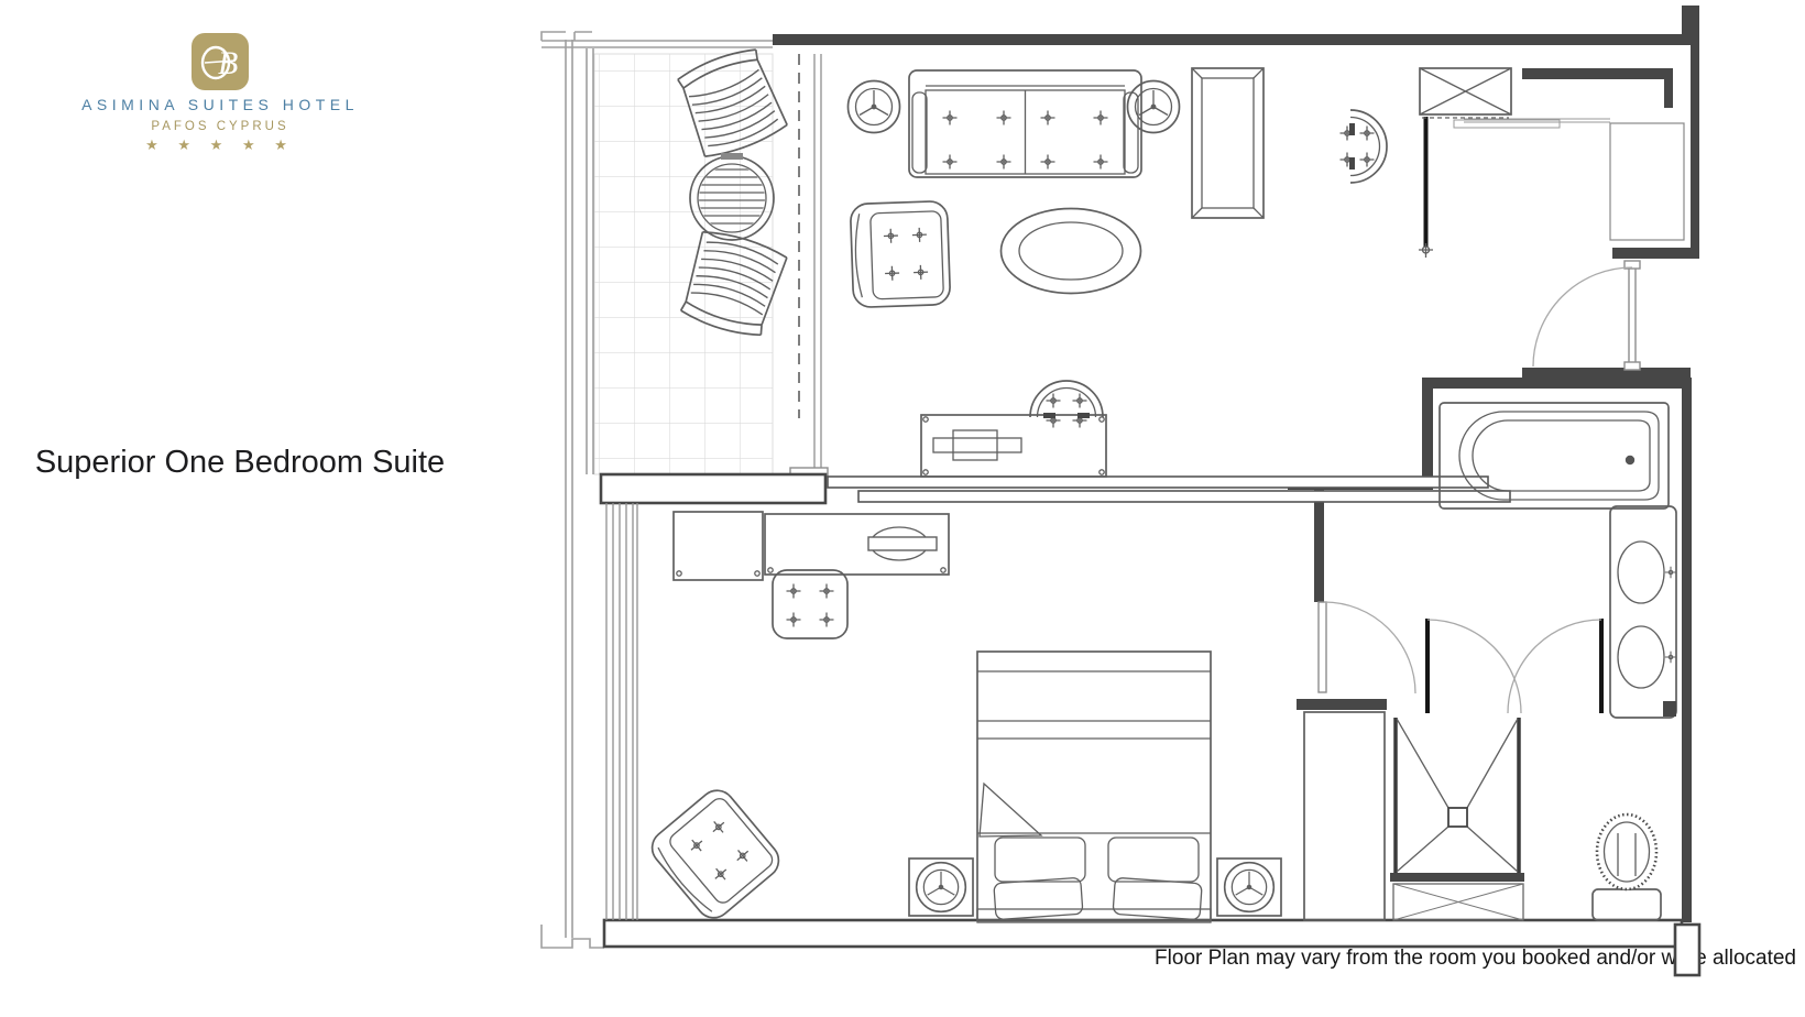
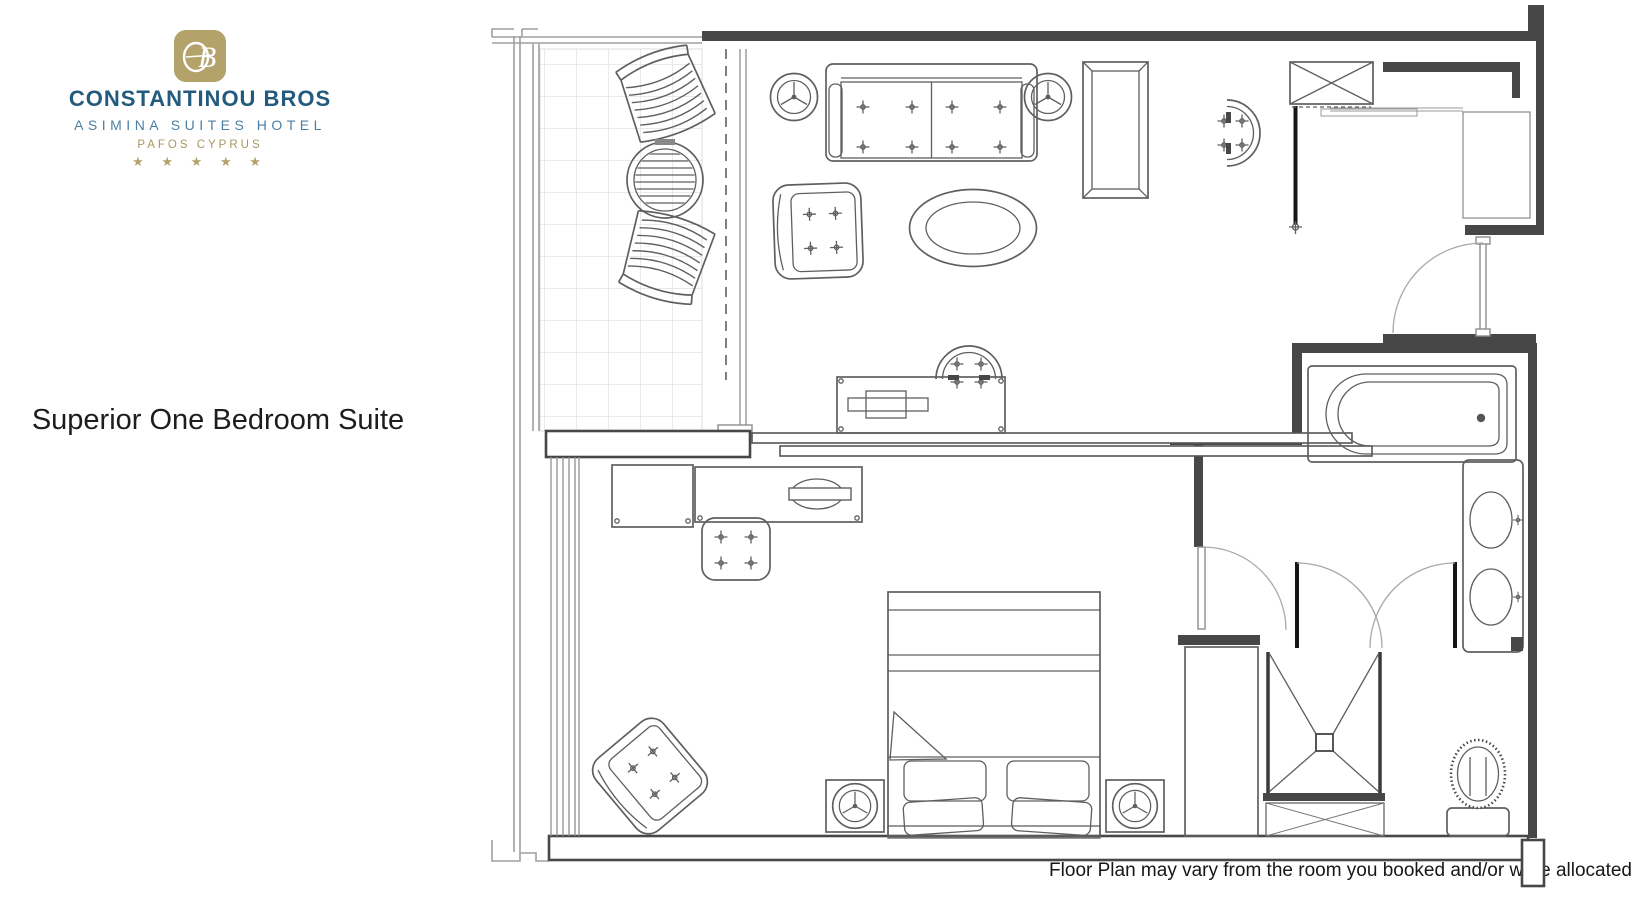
  B
+ CONSTANTINOU BROS
  ASIMINA SUITES HOTEL
  PAFOS CYPRUS
  ★ ★ ★ ★ ★
  Superior One Bedroom Suite
  Floor Plan may vary from the room you booked and/or we allocated
